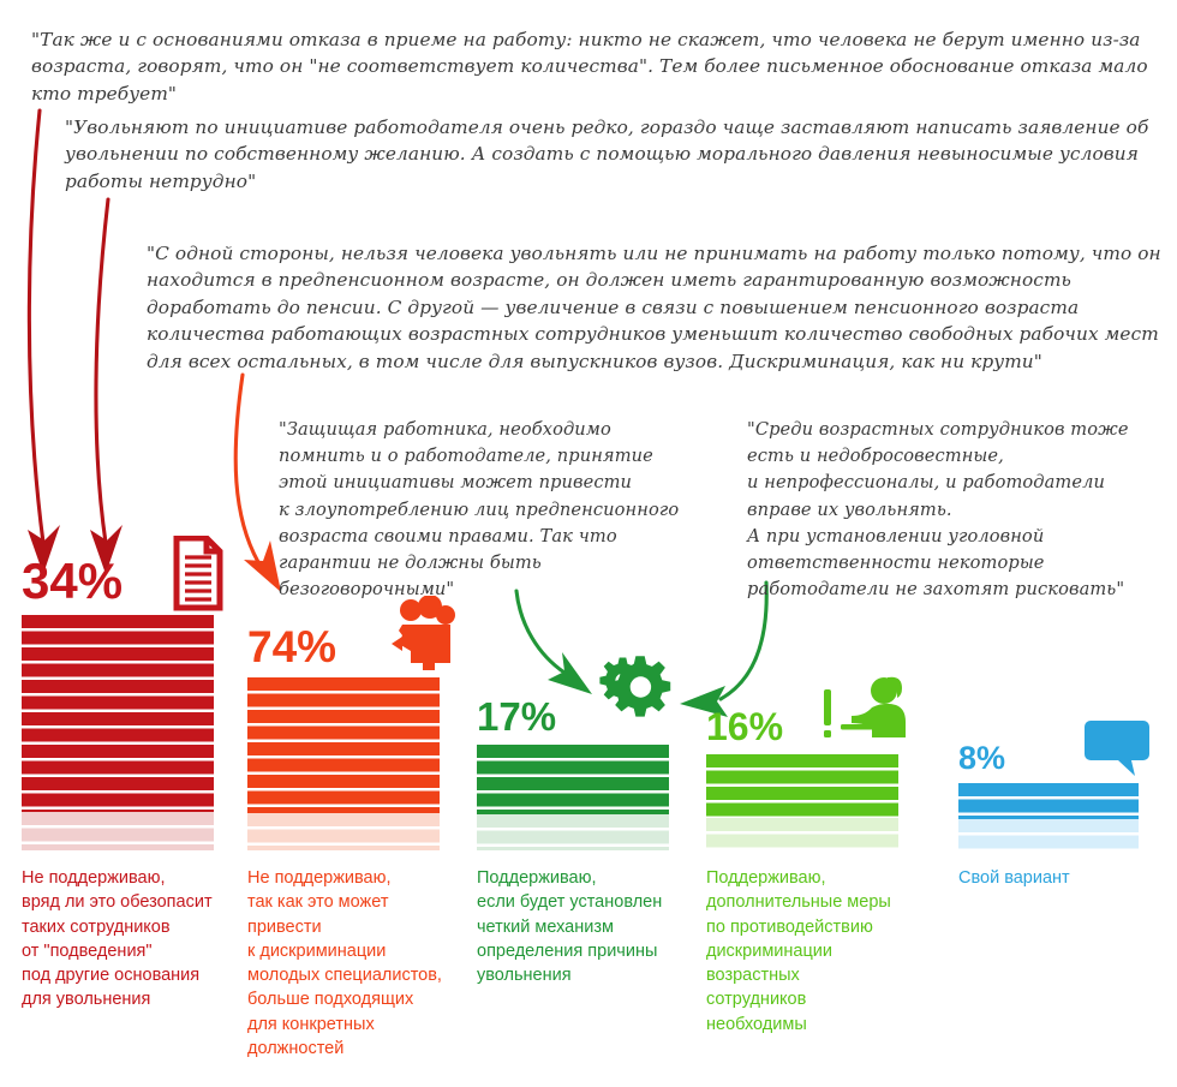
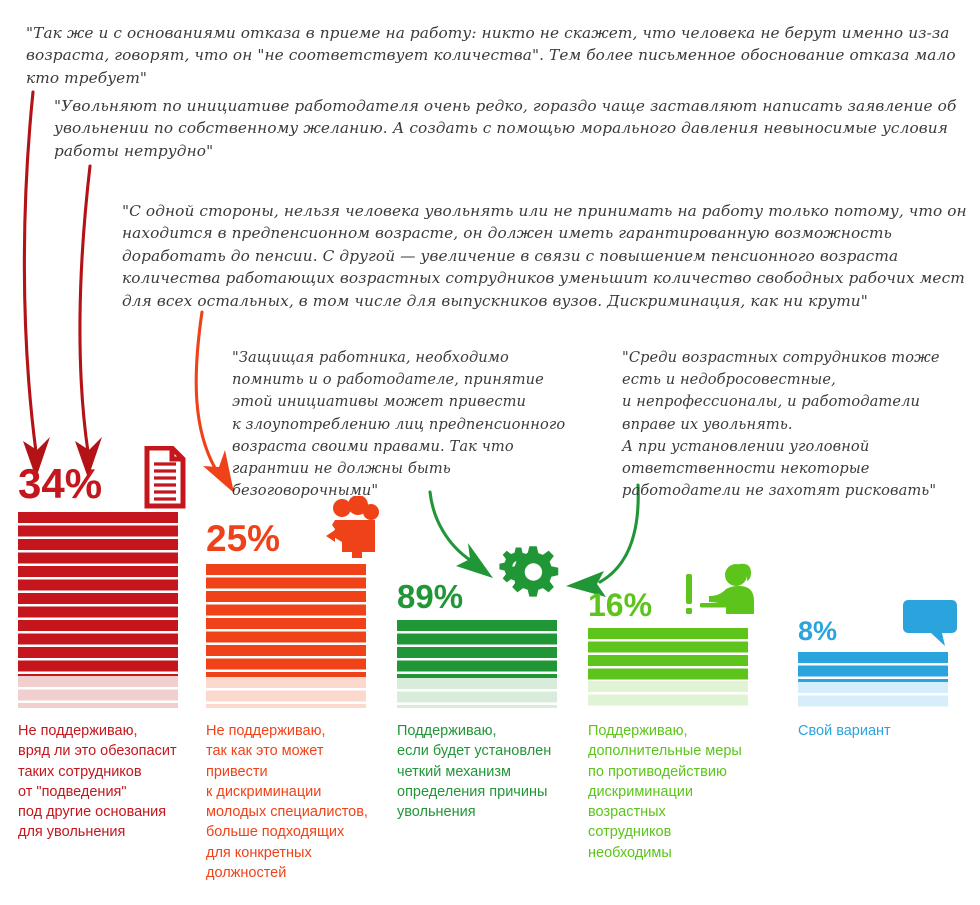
  "Так же и с основаниями отказа в приеме на работу: никто не скажет, что человека не берут именно из-за возраста, говорят, что он "не соответствует количества". Тем более письменное обоснование отказа мало кто требует"
  "Увольняют по инициативе работодателя очень редко, гораздо чаще заставляют написать заявление об увольнении по собственному желанию. А создать с помощью морального давления невыносимые условия работы нетрудно"
  "С одной стороны, нельзя человека увольнять или не принимать на работу только потому, что он находится в предпенсионном возрасте, он должен иметь гарантированную возможность доработать до пенсии. С другой — увеличение в связи с повышением пенсионного возраста количества работающих возрастных сотрудников уменьшит количество свободных рабочих мест для всех остальных, в том числе для выпускников вузов. Дискриминация, как ни крути"
  "Защищая работника, необходимо
  помнить и о работодателе, принятие
  этой инициативы может привести
  к злоупотреблению лиц предпенсионного
  возраста своими правами. Так что
  гарантии не должны быть
  безоговорочными"
  "Среди возрастных сотрудников тоже
  есть и недобросовестные,
  и непрофессионалы, и работодатели
  вправе их увольнять.
  А при установлении уголовной
  ответственности некоторые
  работодатели не захотят рисковать"
  34%
  Не поддерживаю,
  вряд ли это обезопасит
  таких сотрудников
  от "подведения"
  под другие основания
  для увольнения
- 74%
+ 25%
  Не поддерживаю,
  так как это может
  привести
  к дискриминации
  молодых специалистов,
  больше подходящих
  для конкретных
  должностей
- 17%
+ 89%
  Поддерживаю,
  если будет установлен
  четкий механизм
  определения причины
  увольнения
  16%
  Поддерживаю,
  дополнительные меры
  по противодействию
  дискриминации
  возрастных
  сотрудников
  необходимы
  8%
  Свой вариант
